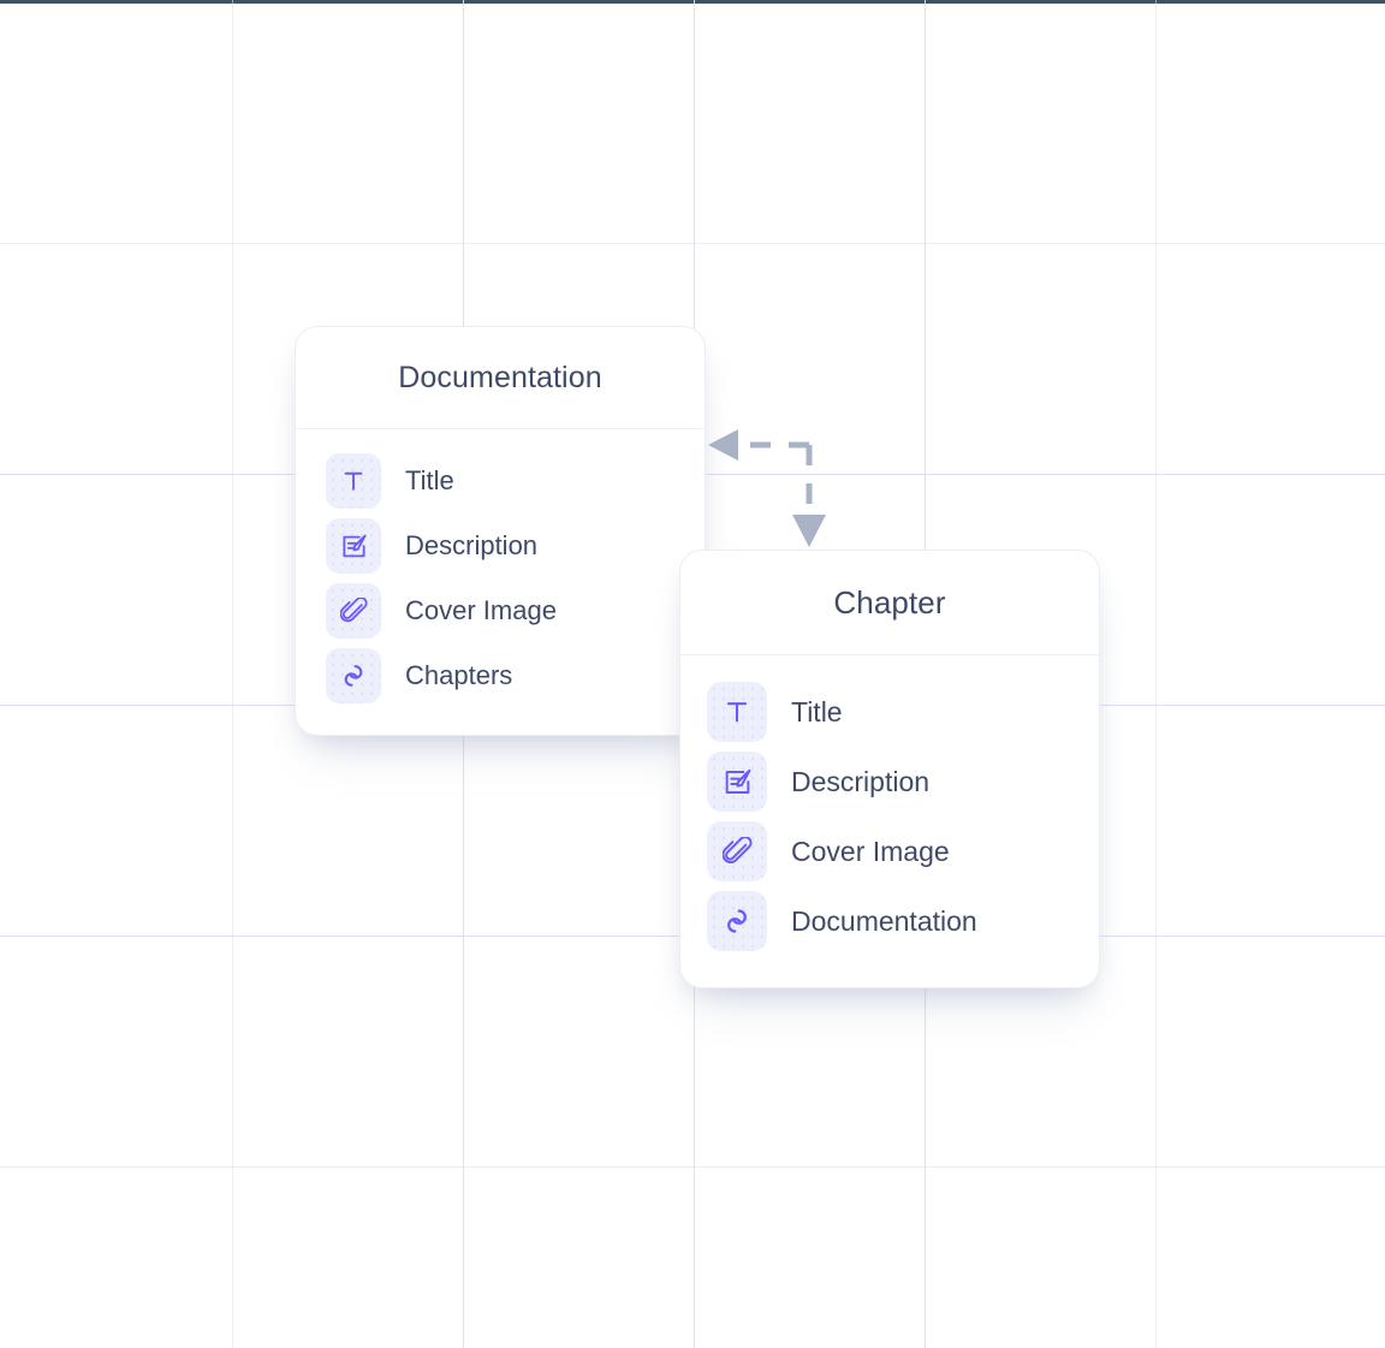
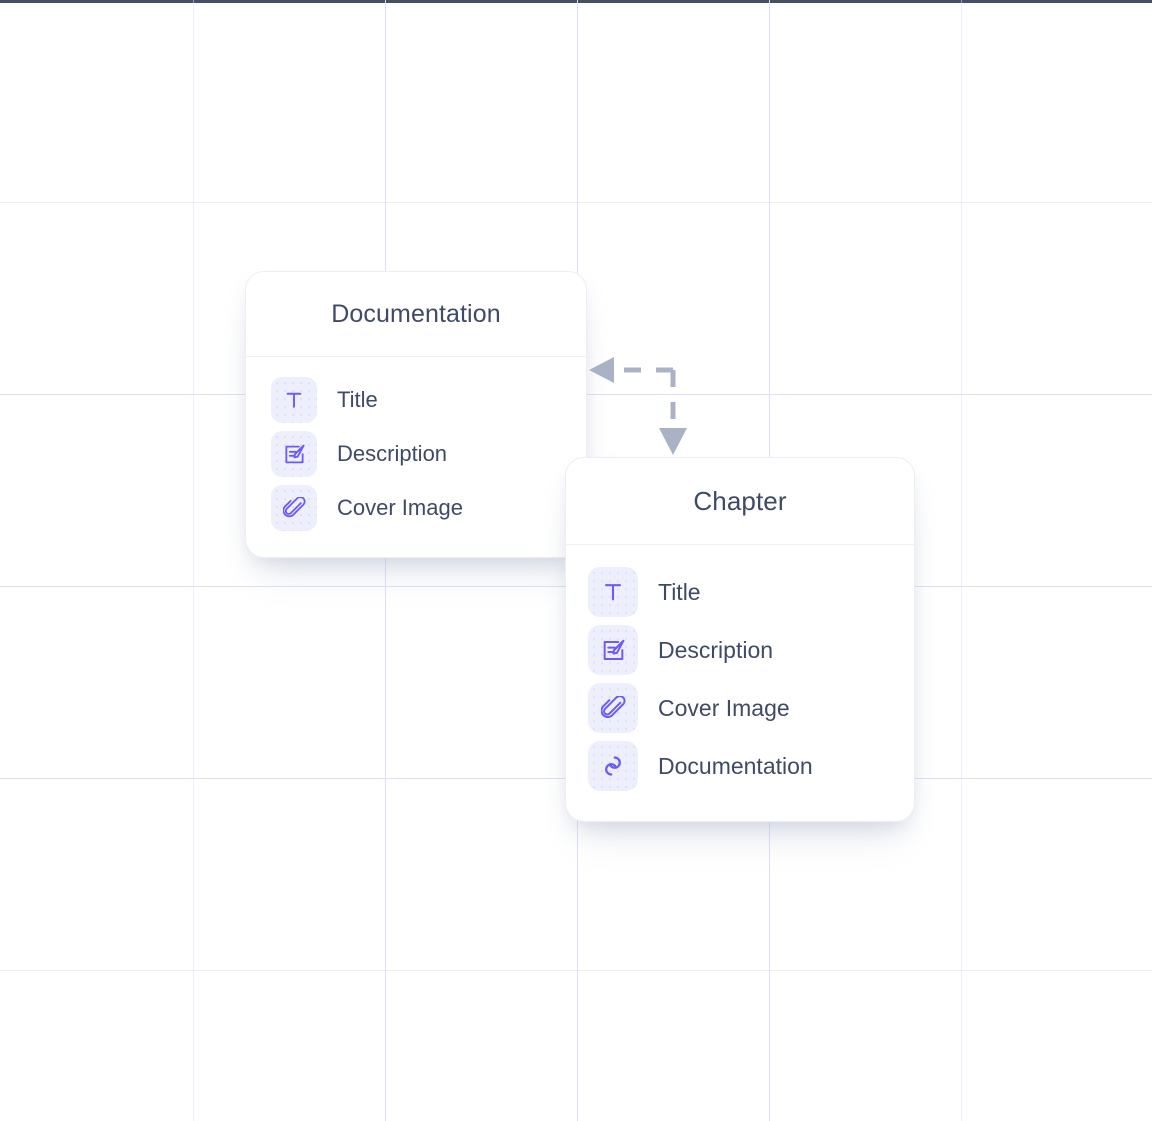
  Documentation
  Title
  Description
  Cover Image
- Chapters
  Chapter
  Title
  Description
  Cover Image
  Documentation
